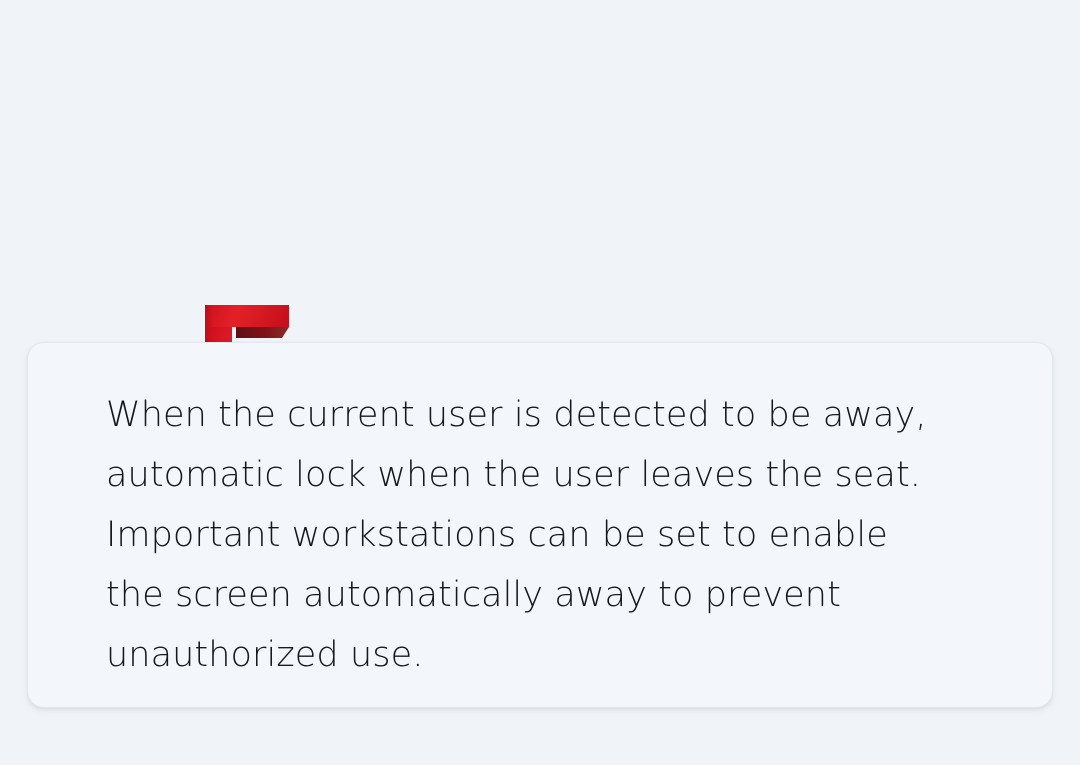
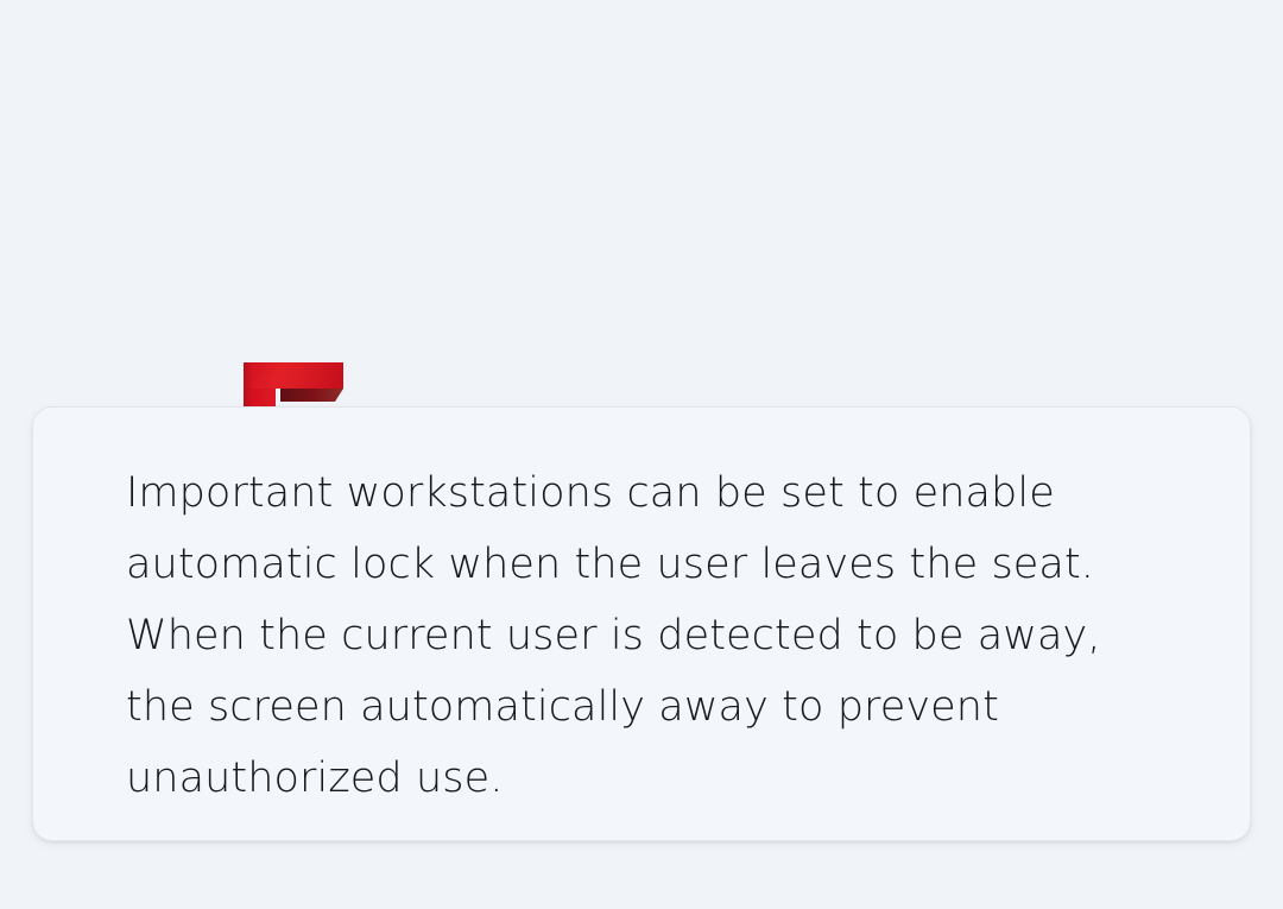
- When the current user is detected to be away,
+ Important workstations can be set to enable
  automatic lock when the user leaves the seat.
- Important workstations can be set to enable
+ When the current user is detected to be away,
  the screen automatically away to prevent
  unauthorized use.
